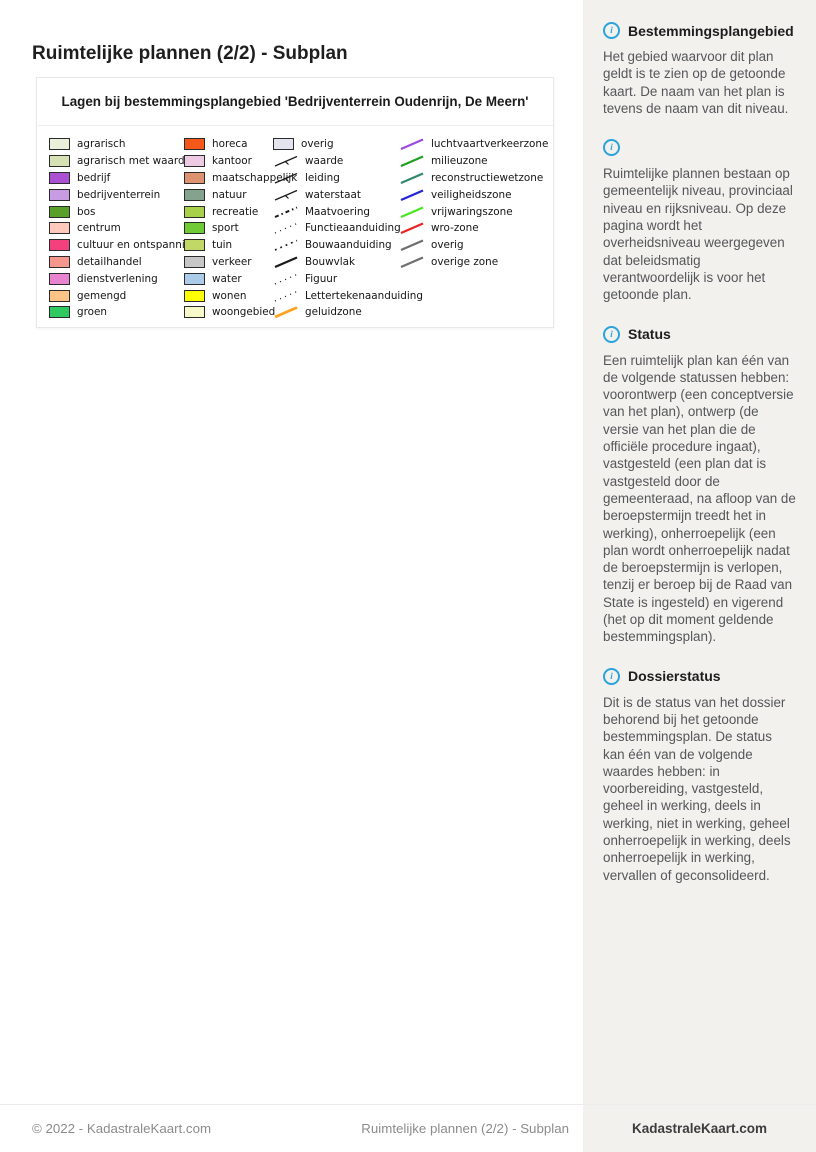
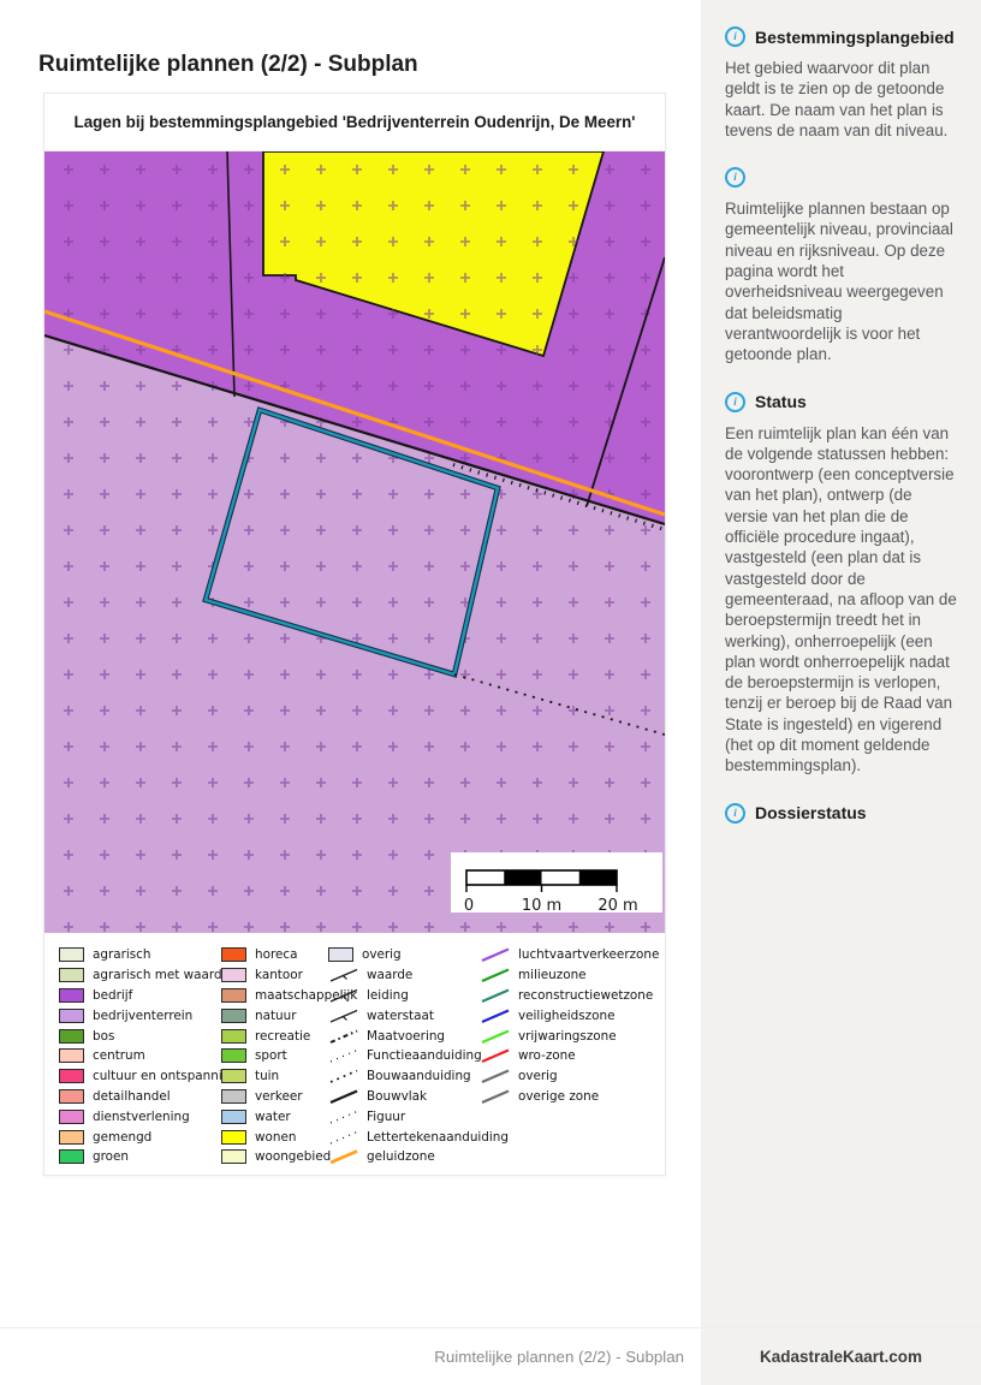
  Ruimtelijke plannen (2/2) - Subplan
  Lagen bij bestemmingsplangebied 'Bedrijventerrein Oudenrijn, De Meern'
+ 0
+ 10 m
+ 20 m
  agrarisch
  agrarisch met waard
  bedrijf
  bedrijventerrein
  bos
  centrum
  cultuur en ontspann
  detailhandel
  dienstverlening
  gemengd
  groen
  horeca
  kantoor
  maatschappeljk
  natuur
  recreatie
  sport
  tuin
  verkeer
  water
  wonen
  woongebied
  overig
  waarde
  leiding
  waterstaat
  Maatvoering
  Functieaanduiding
  Bouwaanduiding
  Bouwvlak
  Figuur
  Lettertekenaanduiding
  geluidzone
  luchtvaartverkeerzone
  milieuzone
  reconstructiewetzone
  veiligheidszone
  vrijwaringszone
  wro-zone
  overig
  overige zone
  i
  Bestemmingsplangebied
  Het gebied waarvoor dit plan geldt is te zien op de getoonde kaart. De naam van het plan is tevens de naam van dit niveau.
  i
  Ruimtelijke plannen bestaan op gemeentelijk niveau, provinciaal niveau en rijksniveau. Op deze pagina wordt het overheidsniveau weergegeven dat beleidsmatig verantwoordelijk is voor het getoonde plan.
  i
  Status
  Een ruimtelijk plan kan één van de volgende statussen hebben: voorontwerp (een conceptversie van het plan), ontwerp (de versie van het plan die de officiële procedure ingaat), vastgesteld (een plan dat is vastgesteld door de gemeenteraad, na afloop van de beroepstermijn treedt het in werking), onherroepelijk (een plan wordt onherroepelijk nadat de beroepstermijn is verlopen, tenzij er beroep bij de Raad van State is ingesteld) en vigerend (het op dit moment geldende bestemmingsplan).
  i
  Dossierstatus
- Dit is de status van het dossier behorend bij het getoonde bestemmingsplan. De status kan één van de volgende waardes hebben: in voorbereiding, vastgesteld, geheel in werking, deels in werking, niet in werking, geheel onherroepelijk in werking, deels onherroepelijk in werking, vervallen of geconsolideerd.
- © 2022 - KadastraleKaart.com
  Ruimtelijke plannen (2/2) - Subplan
  KadastraleKaart.com
